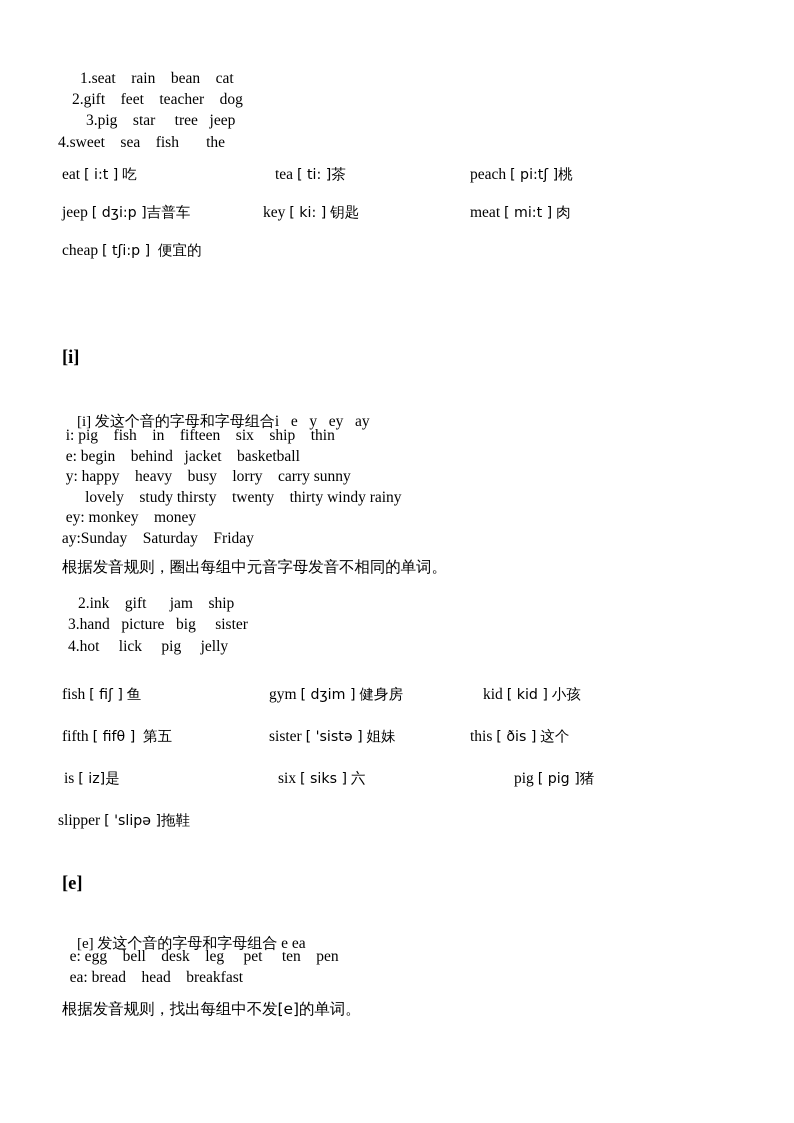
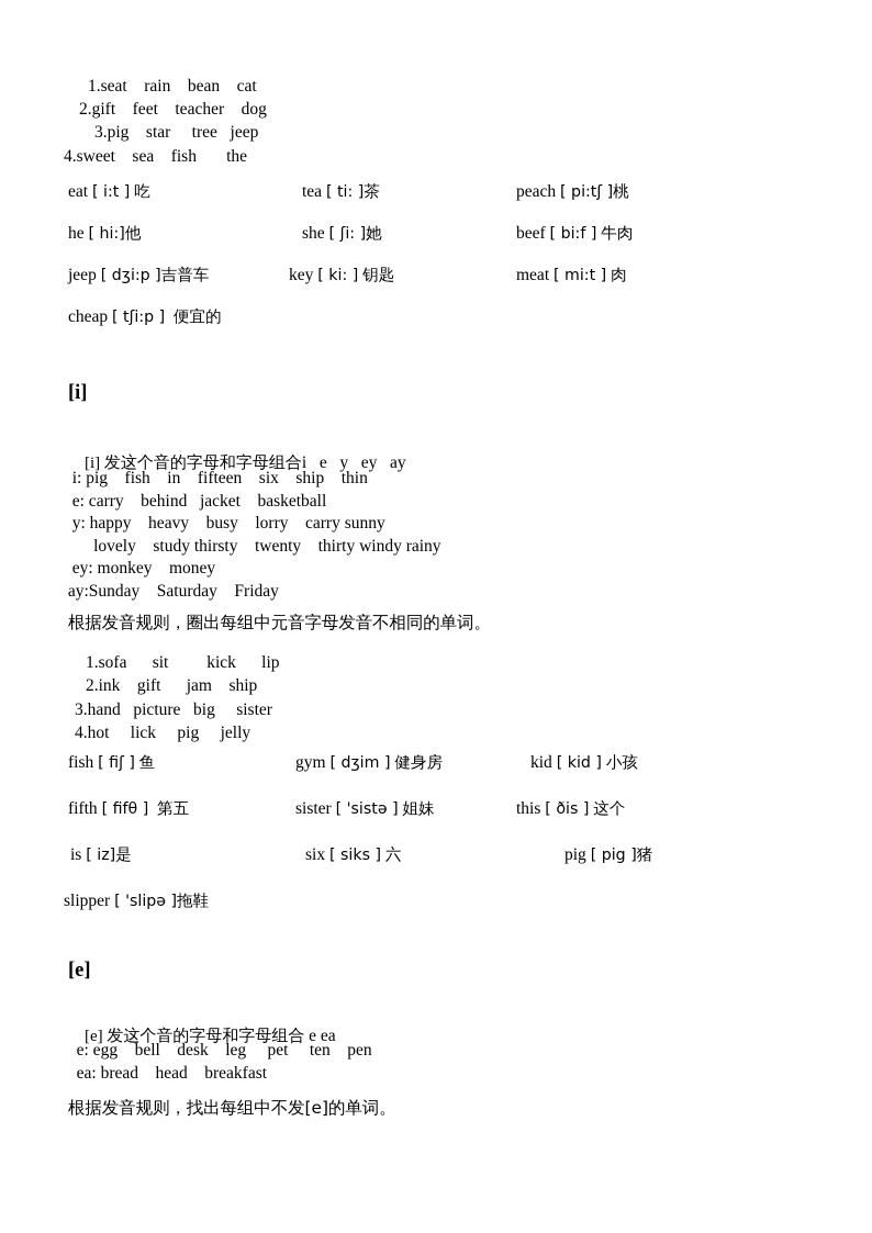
  1.seat rain bean cat
  2.gift feet teacher dog
  3.pig star tree jeep
  4.sweet sea fish the
  eat [ i:t ] 吃
  tea [ ti: ]茶
  peach [ pi:tʃ ]桃
+ he [ hi:]他
+ she [ ʃi: ]她
+ beef [ bi:f ] 牛肉
  jeep [ dʒi:p ]吉普车
  key [ ki: ] 钥匙
  meat [ mi:t ] 肉
  cheap [ tʃi:p ] 便宜的
  [i]
  [i] 发这个音的字母和字母组合i e y ey ay
  i: pig fish in fifteen six ship thin
- e: begin behind jacket basketball
+ e: carry behind jacket basketball
  y: happy heavy busy lorry carry sunny
  lovely study thirsty twenty thirty windy rainy
  ey: monkey money
  ay:Sunday Saturday Friday
  根据发音规则，圈出每组中元音字母发音不相同的单词。
+ 1.sofa sit kick lip
  2.ink gift jam ship
  3.hand picture big sister
  4.hot lick pig jelly
  fish [ fiʃ ] 鱼
  gym [ dʒim ] 健身房
  kid [ kid ] 小孩
  fifth [ fifθ ] 第五
  sister [ 'sistə ] 姐妹
  this [ ðis ] 这个
  is [ iz]是
  six [ siks ] 六
  pig [ pig ]猪
  slipper [ 'slipə ]拖鞋
  [e]
  [e] 发这个音的字母和字母组合 e ea
  e: egg bell desk leg pet ten pen
  ea: bread head breakfast
  根据发音规则，找出每组中不发[e]的单词。
